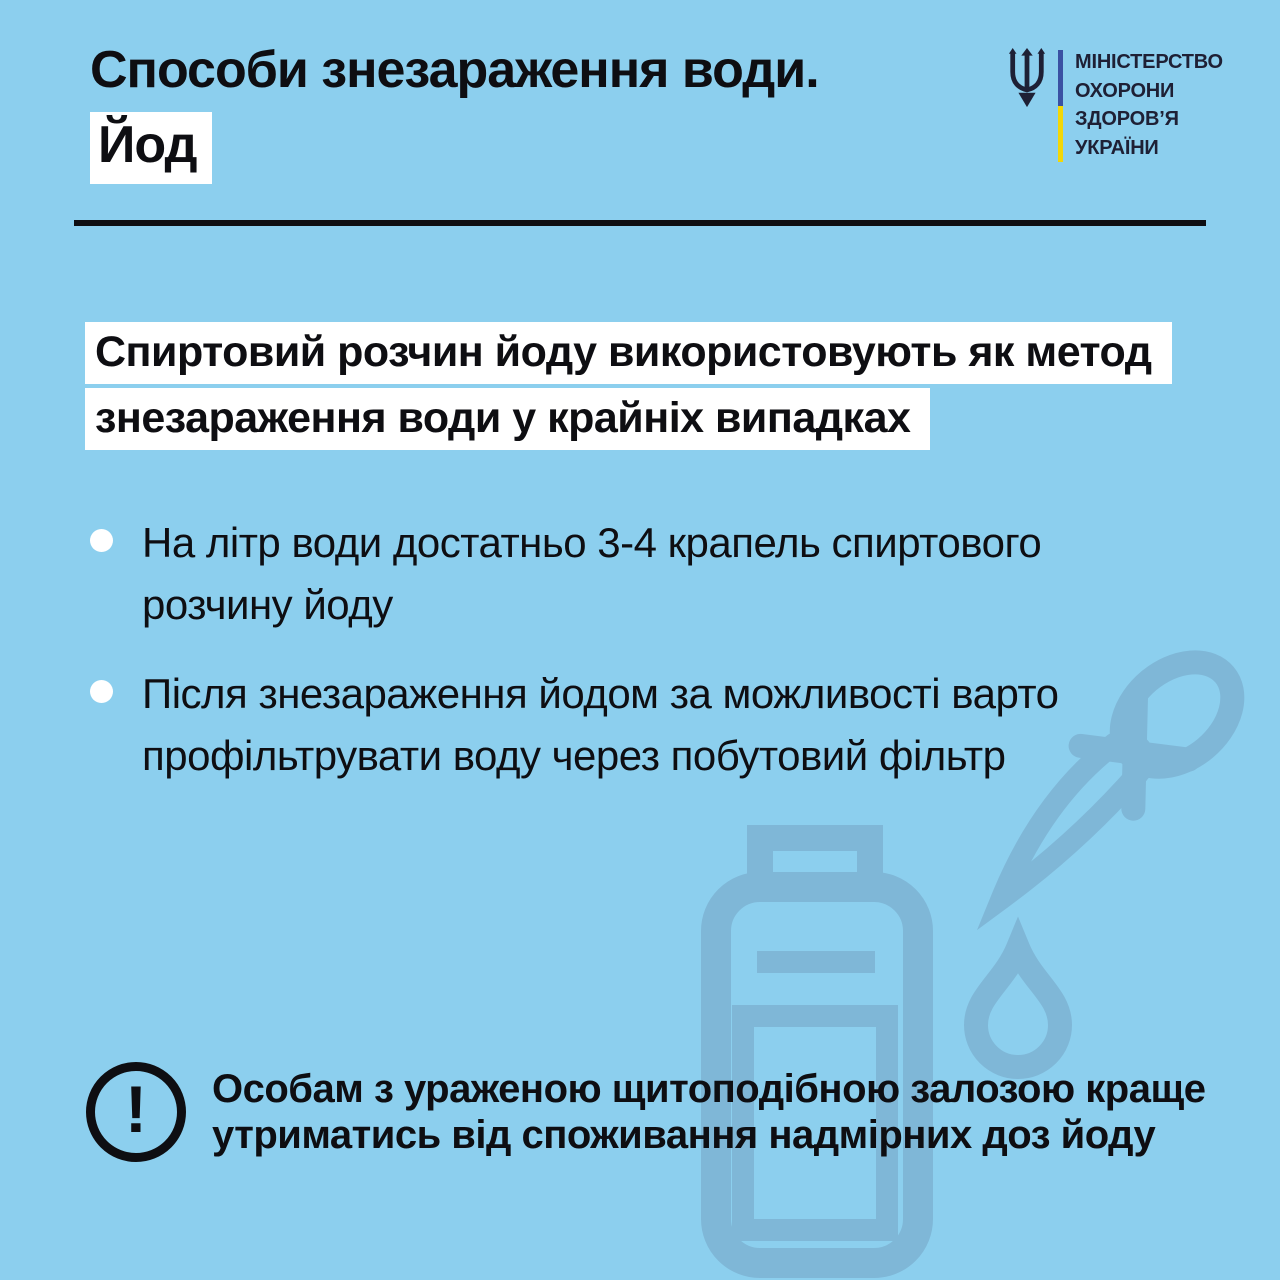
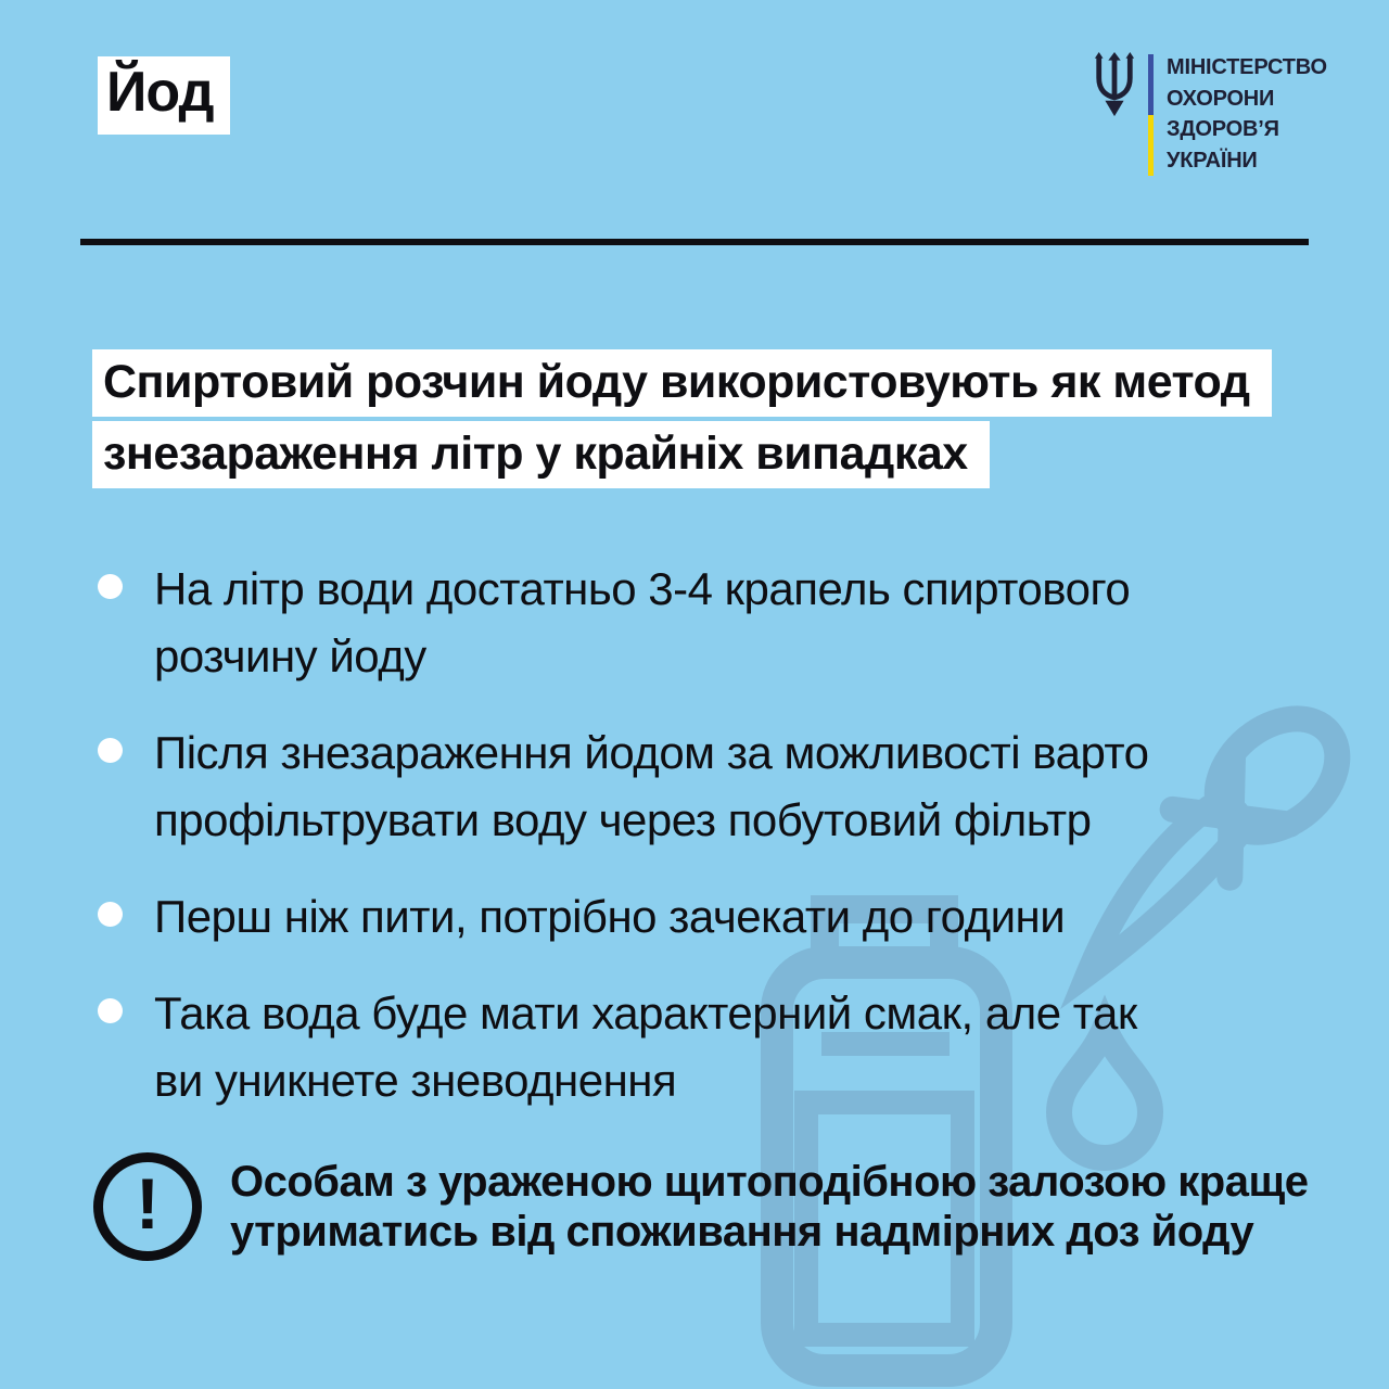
- Способи знезараження води.
  Йод
  МІНІСТЕРСТВО
  ОХОРОНИ
  ЗДОРОВ’Я
  УКРАЇНИ
  Спиртовий розчин йоду використовують як метод
- знезараження води у крайніх випадках
+ знезараження літр у крайніх випадках
  На літр води достатньо 3-4 крапель спиртового
  розчину йоду
  Після знезараження йодом за можливості варто
  профільтрувати воду через побутовий фільтр
+ Перш ніж пити, потрібно зачекати до години
+ Така вода буде мати характерний смак, але так
+ ви уникнете зневоднення
  !
  Особам з ураженою щитоподібною залозою краще
  утриматись від споживання надмірних доз йоду
